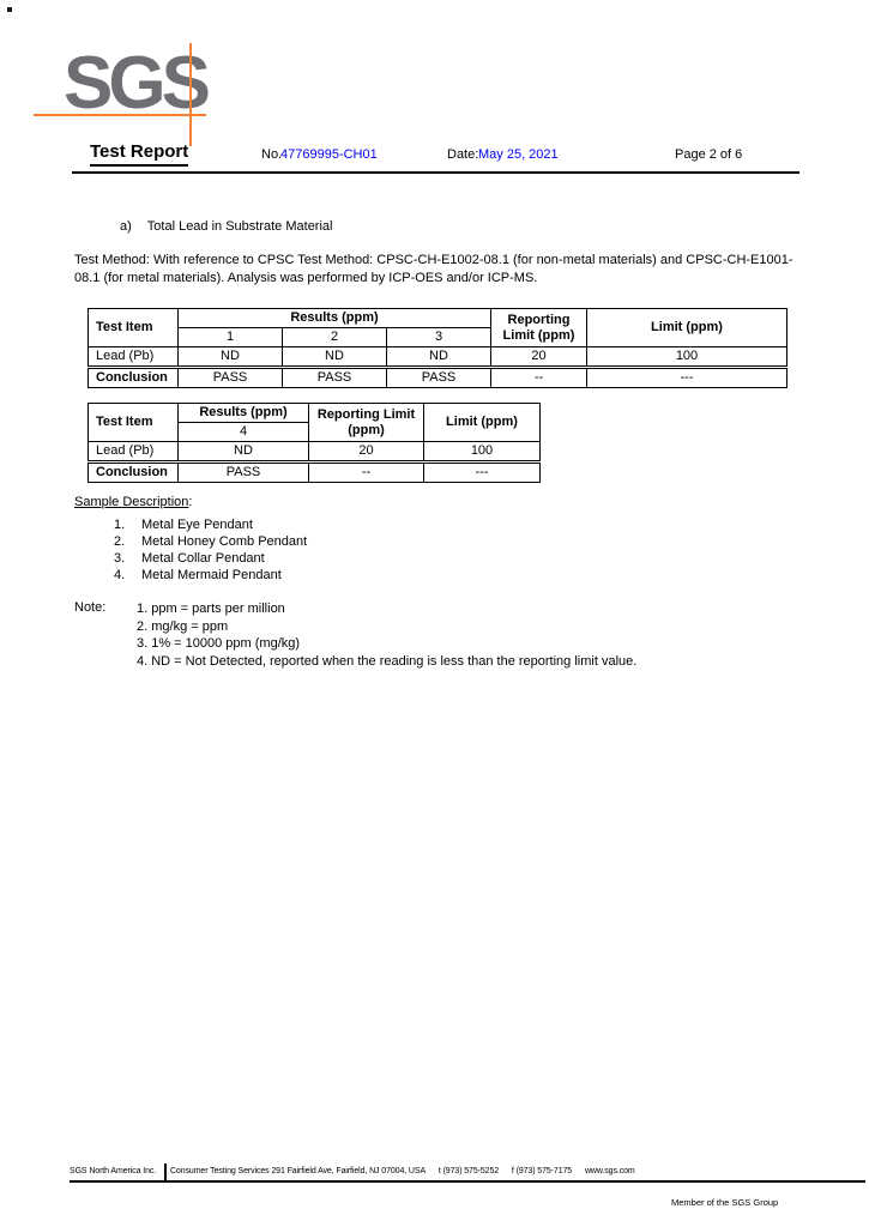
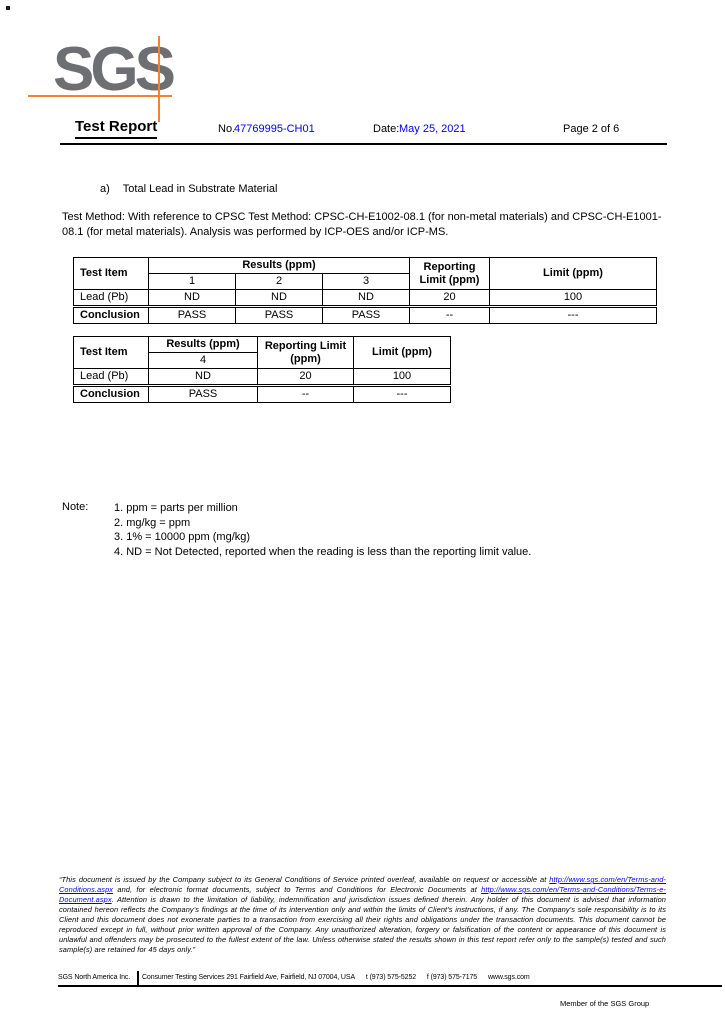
  SGS
  Test Report
  No.
  47769995-CH01
  Date:
  May 25, 2021
  Page 2 of 6
  a) Total Lead in Substrate Material
  Test Method: With reference to CPSC Test Method: CPSC-CH-E1002-08.1 (for non-metal materials) and CPSC-CH-E1001-08.1 (for metal materials). Analysis was performed by ICP-OES and/or ICP-MS.
  Test Item	Results (ppm)	Reporting Limit (ppm)	Limit (ppm)
  1	2	3
  Lead (Pb)	ND	ND	ND	20	100
  Conclusion	PASS	PASS	PASS	--	---
  Test Item	Results (ppm)	Reporting Limit (ppm)	Limit (ppm)
  4
  Lead (Pb)	ND	20	100
  Conclusion	PASS	--	---
- Sample Description:
- 1.
- Metal Eye Pendant
- 2.
- Metal Honey Comb Pendant
- 3.
- Metal Collar Pendant
- 4.
- Metal Mermaid Pendant
  Note:
  1. ppm = parts per million
  2. mg/kg = ppm
  3. 1% = 10000 ppm (mg/kg)
  4. ND = Not Detected, reported when the reading is less than the reporting limit value.
+ “This document is issued by the Company subject to its General Conditions of Service printed overleaf, available on request or accessible at http://www.sgs.com/en/Terms-and-Conditions.aspx and, for electronic format documents, subject to Terms and Conditions for Electronic Documents at http://www.sgs.com/en/Terms-and-Conditions/Terms-e-Document.aspx. Attention is drawn to the limitation of liability, indemnification and jurisdiction issues defined therein. Any holder of this document is advised that information contained hereon reflects the Company’s findings at the time of its intervention only and within the limits of Client’s instructions, if any. The Company’s sole responsibility is to its Client and this document does not exonerate parties to a transaction from exercising all their rights and obligations under the transaction documents. This document cannot be reproduced except in full, without prior written approval of the Company. Any unauthorized alteration, forgery or falsification of the content or appearance of this document is unlawful and offenders may be prosecuted to the fullest extent of the law. Unless otherwise stated the results shown in this test report refer only to the sample(s) tested and such sample(s) are retained for 45 days only.”
  Member of the SGS Group
